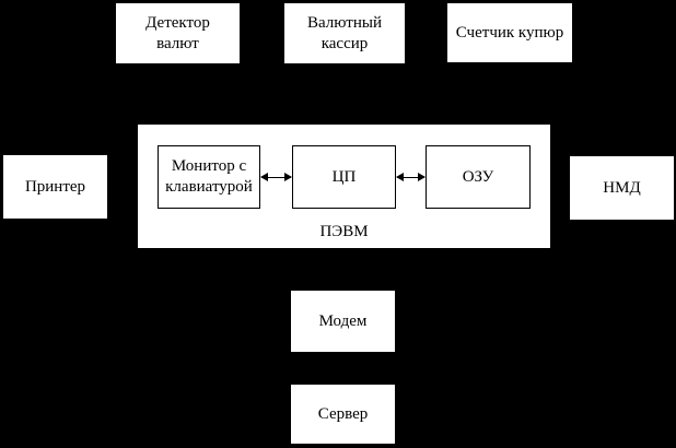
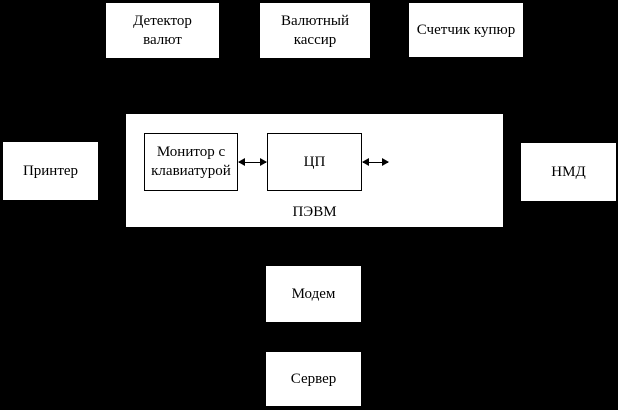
  Детектор
  валют
  Валютный
  кассир
  Счетчик купюр
  Принтер
  Монитор с
  клавиатурой
  ЦП
- ОЗУ
  ПЭВМ
  НМД
  Модем
  Сервер
